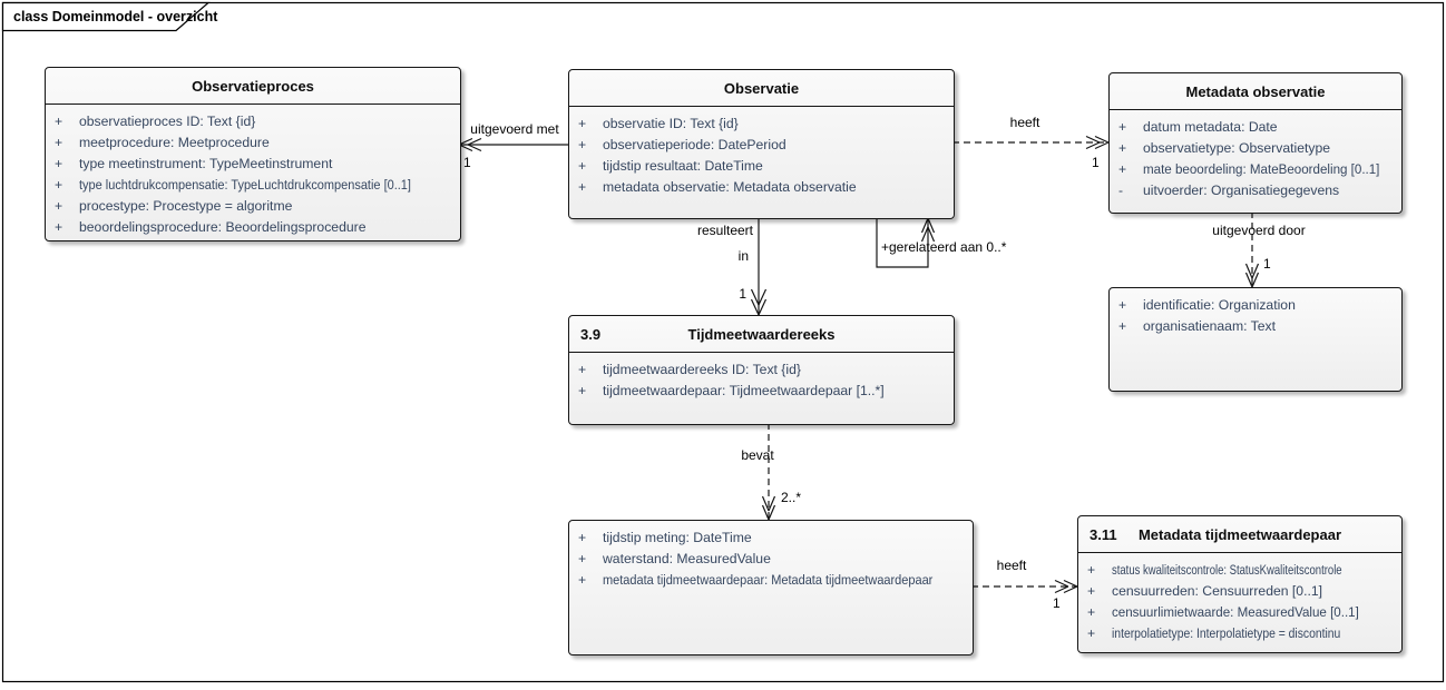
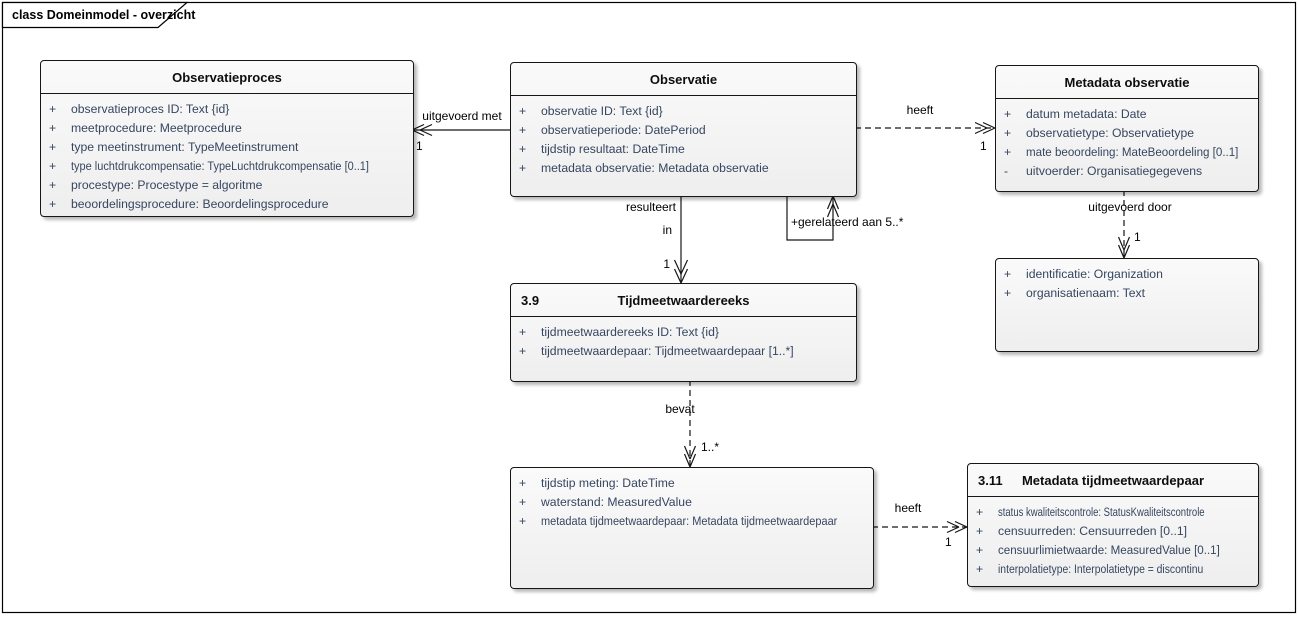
  class Domeinmodel - overzicht
  Observatieproces
  +
  observatieproces ID: Text {id}
  +
  meetprocedure: Meetprocedure
  +
  type meetinstrument: TypeMeetinstrument
  +
  type luchtdrukcompensatie: TypeLuchtdrukcompensatie [0..1]
  +
  procestype: Procestype = algoritme
  +
  beoordelingsprocedure: Beoordelingsprocedure
  Observatie
  +
  observatie ID: Text {id}
  +
  observatieperiode: DatePeriod
  +
  tijdstip resultaat: DateTime
  +
  metadata observatie: Metadata observatie
  Metadata observatie
  +
  datum metadata: Date
  +
  observatietype: Observatietype
  +
  mate beoordeling: MateBeoordeling [0..1]
  -
  uitvoerder: Organisatiegegevens
  3.9
  Tijdmeetwaardereeks
  +
  tijdmeetwaardereeks ID: Text {id}
  +
  tijdmeetwaardepaar: Tijdmeetwaardepaar [1..*]
  +
  identificatie: Organization
  +
  organisatienaam: Text
  +
  tijdstip meting: DateTime
  +
  waterstand: MeasuredValue
  +
  metadata tijdmeetwaardepaar: Metadata tijdmeetwaardepaar
  3.11
  Metadata tijdmeetwaardepaar
  +
  status kwaliteitscontrole: StatusKwaliteitscontrole
  +
  censuurreden: Censuurreden [0..1]
  +
  censuurlimietwaarde: MeasuredValue [0..1]
  +
  interpolatietype: Interpolatietype = discontinu
  uitgevoerd met
  1
  heeft
  1
  resulteert
  in
  1
- +gerelateerd aan 0..*
+ +gerelateerd aan 5..*
  uitgevoerd door
  1
  bevat
- 2..*
+ 1..*
  heeft
  1
